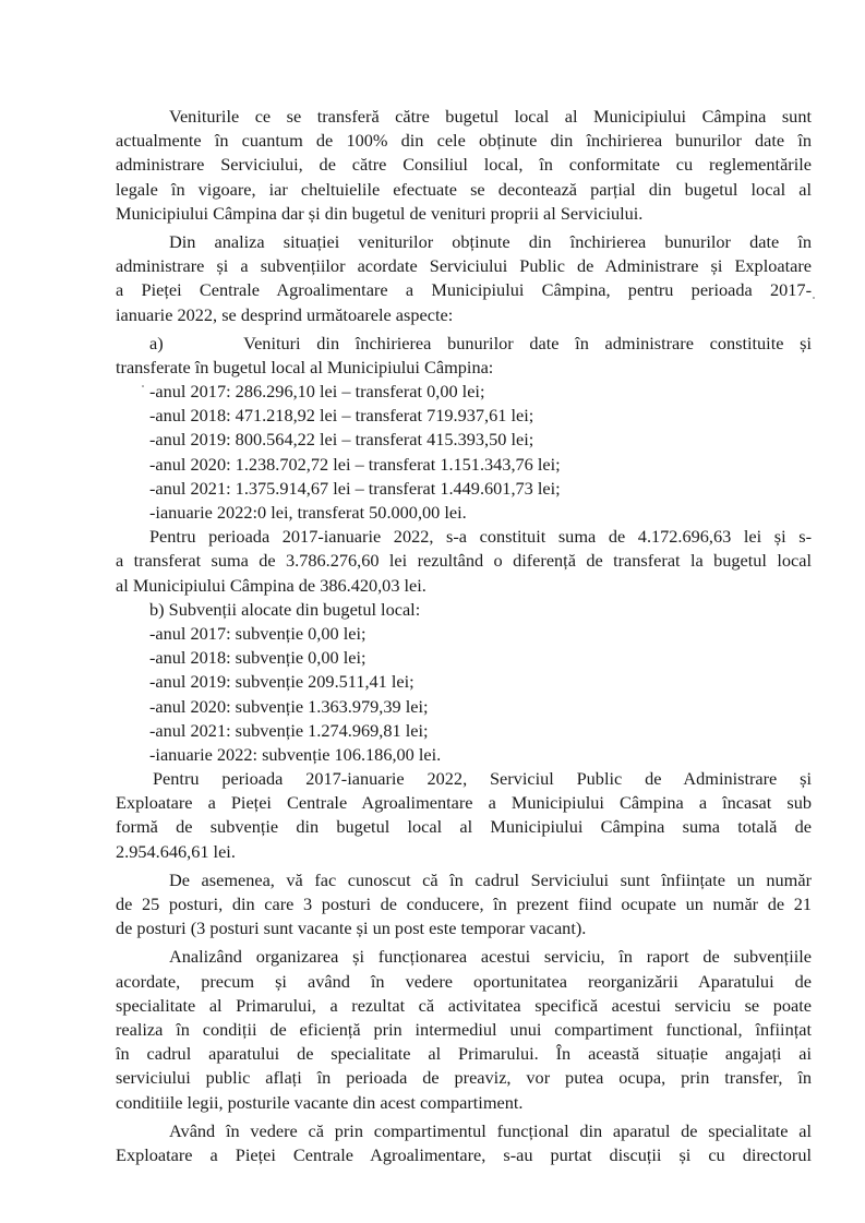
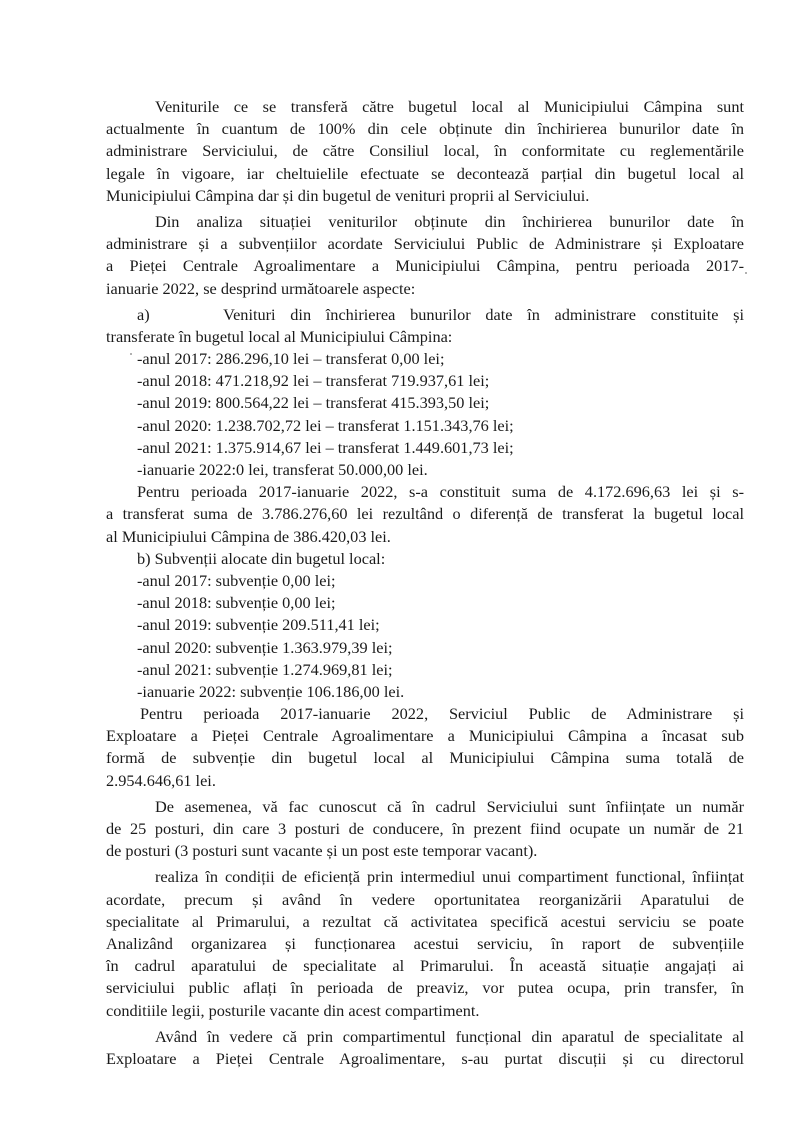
  Veniturile ce se transferă către bugetul local al Municipiului Câmpina sunt
  actualmente în cuantum de 100% din cele obținute din închirierea bunurilor date în
  administrare Serviciului, de către Consiliul local, în conformitate cu reglementările
  legale în vigoare, iar cheltuielile efectuate se decontează parțial din bugetul local al
  Municipiului Câmpina dar și din bugetul de venituri proprii al Serviciului.
  Din analiza situației veniturilor obținute din închirierea bunurilor date în
  administrare și a subvențiilor acordate Serviciului Public de Administrare și Exploatare
  a Pieței Centrale Agroalimentare a Municipiului Câmpina, pentru perioada 2017-
  ianuarie 2022, se desprind următoarele aspecte:
  a) Venituri din închirierea bunurilor date în administrare constituite și
  transferate în bugetul local al Municipiului Câmpina:
  -anul 2017: 286.296,10 lei – transferat 0,00 lei;
  -anul 2018: 471.218,92 lei – transferat 719.937,61 lei;
  -anul 2019: 800.564,22 lei – transferat 415.393,50 lei;
  -anul 2020: 1.238.702,72 lei – transferat 1.151.343,76 lei;
  -anul 2021: 1.375.914,67 lei – transferat 1.449.601,73 lei;
  -ianuarie 2022:0 lei, transferat 50.000,00 lei.
  Pentru perioada 2017-ianuarie 2022, s-a constituit suma de 4.172.696,63 lei și s-
  a transferat suma de 3.786.276,60 lei rezultând o diferență de transferat la bugetul local
  al Municipiului Câmpina de 386.420,03 lei.
  b) Subvenții alocate din bugetul local:
  -anul 2017: subvenție 0,00 lei;
  -anul 2018: subvenție 0,00 lei;
  -anul 2019: subvenție 209.511,41 lei;
  -anul 2020: subvenție 1.363.979,39 lei;
  -anul 2021: subvenție 1.274.969,81 lei;
  -ianuarie 2022: subvenție 106.186,00 lei.
  Pentru perioada 2017-ianuarie 2022, Serviciul Public de Administrare și
  Exploatare a Pieței Centrale Agroalimentare a Municipiului Câmpina a încasat sub
  formă de subvenție din bugetul local al Municipiului Câmpina suma totală de
  2.954.646,61 lei.
  De asemenea, vă fac cunoscut că în cadrul Serviciului sunt înființate un număr
  de 25 posturi, din care 3 posturi de conducere, în prezent fiind ocupate un număr de 21
  de posturi (3 posturi sunt vacante și un post este temporar vacant).
- Analizând organizarea și funcționarea acestui serviciu, în raport de subvențiile
+ realiza în condiții de eficiență prin intermediul unui compartiment functional, înființat
  acordate, precum și având în vedere oportunitatea reorganizării Aparatului de
  specialitate al Primarului, a rezultat că activitatea specifică acestui serviciu se poate
- realiza în condiții de eficiență prin intermediul unui compartiment functional, înființat
+ Analizând organizarea și funcționarea acestui serviciu, în raport de subvențiile
  în cadrul aparatului de specialitate al Primarului. În această situație angajați ai
  serviciului public aflați în perioada de preaviz, vor putea ocupa, prin transfer, în
  conditiile legii, posturile vacante din acest compartiment.
  Având în vedere că prin compartimentul funcțional din aparatul de specialitate al
  Exploatare a Pieței Centrale Agroalimentare, s-au purtat discuții și cu directorul
